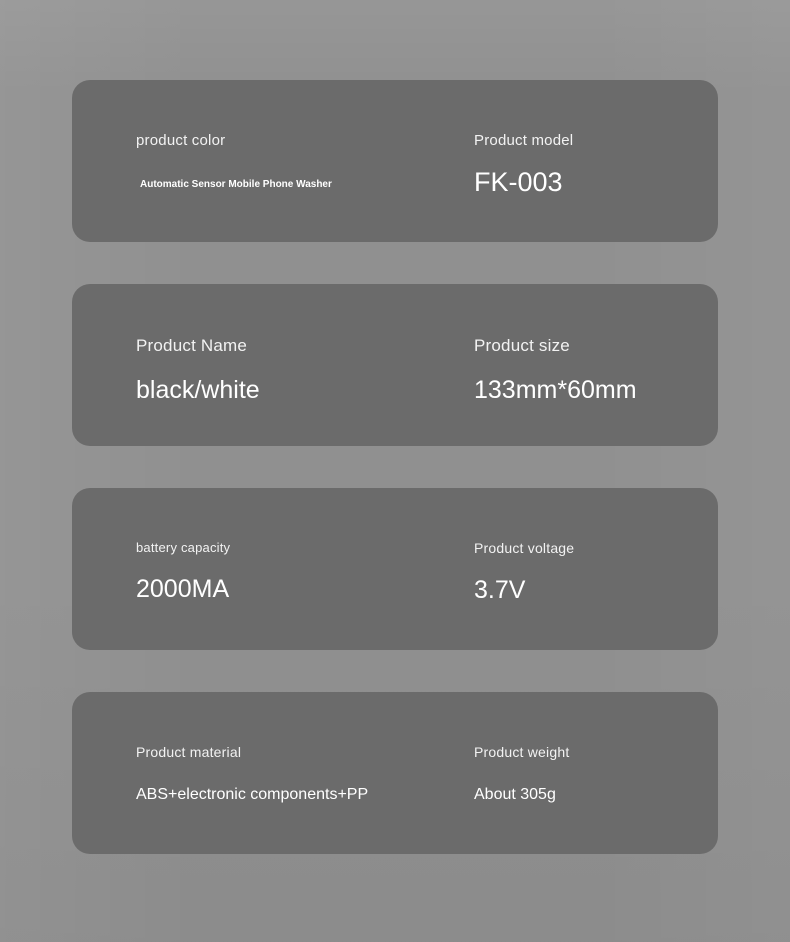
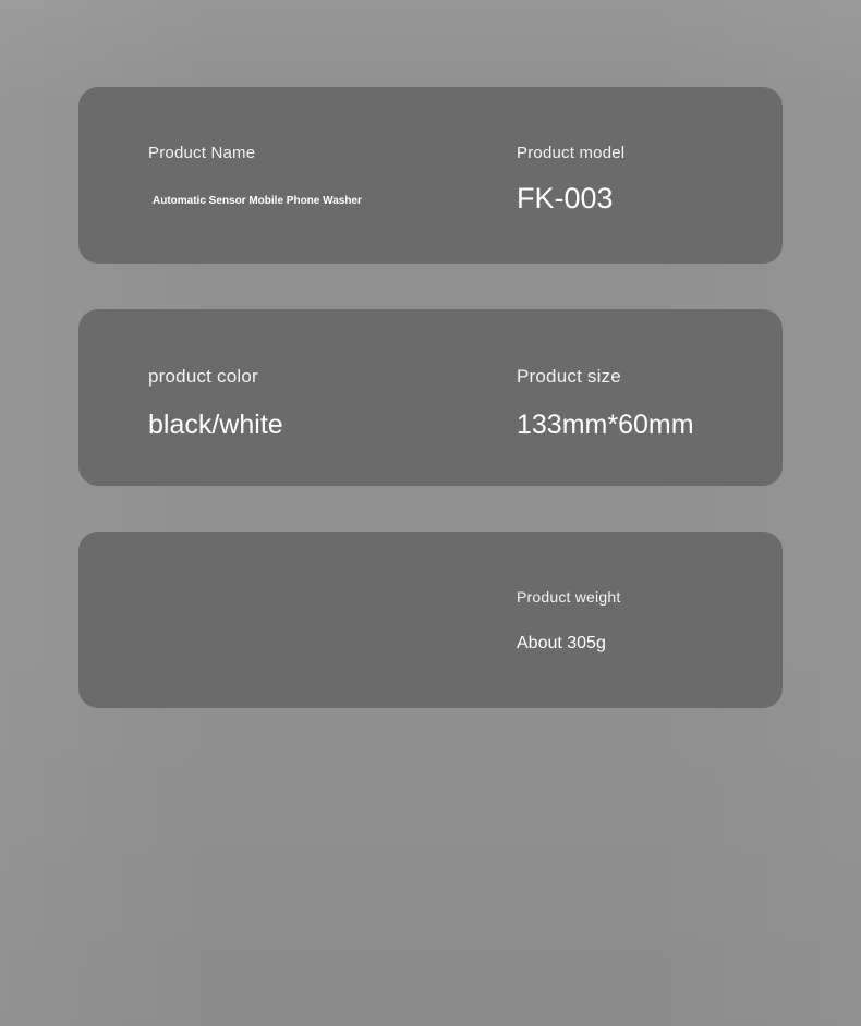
- product color
+ Product Name
  Automatic Sensor Mobile Phone Washer
  Product model
  FK-003
- Product Name
+ product color
  black/white
  Product size
  133mm*60mm
- battery capacity
- 2000MA
- Product voltage
- 3.7V
- Product material
- ABS+electronic components+PP
  Product weight
  About 305g
